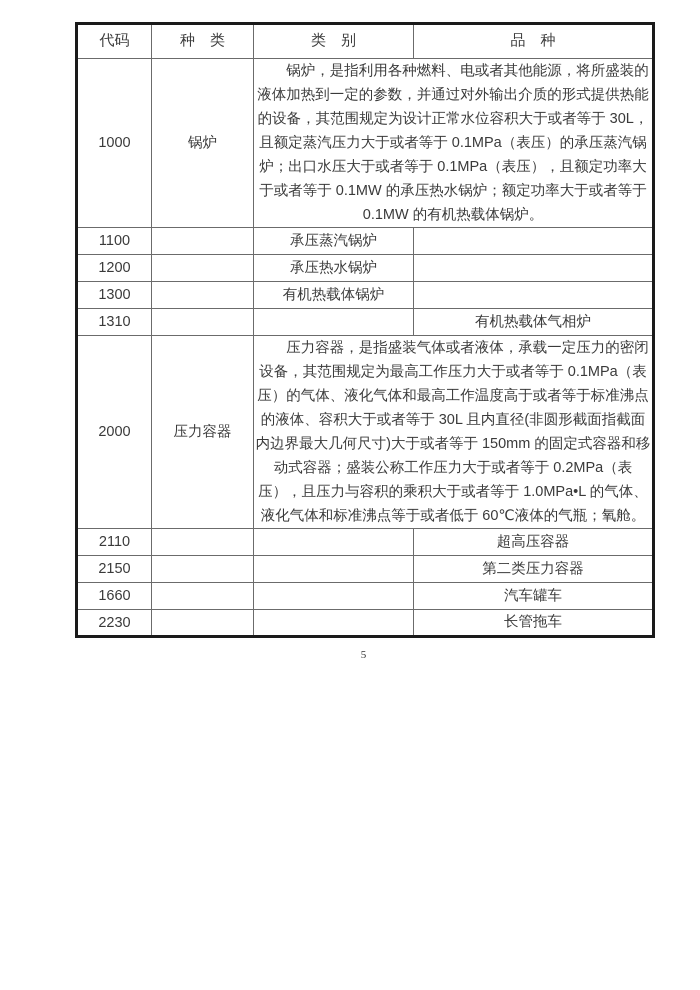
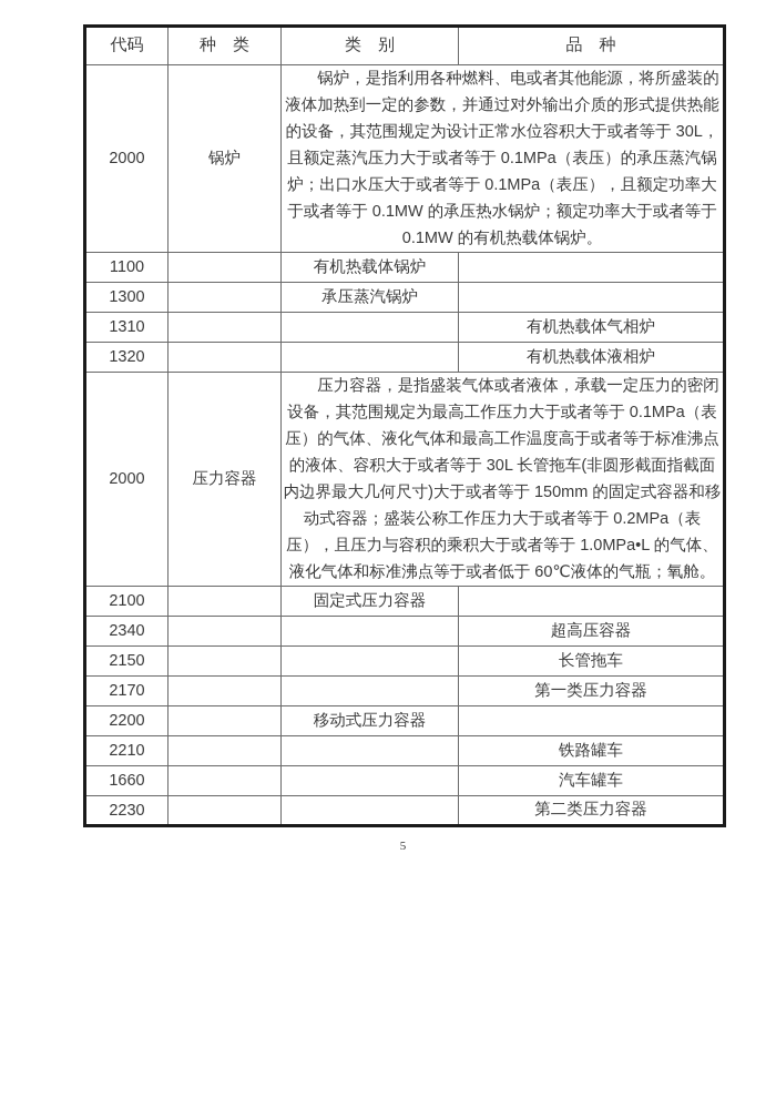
  代码	种 类	类 别	品 种
- 1000	锅炉	锅炉，是指利用各种燃料、电或者其他能源，将所盛装的液体加热到一定的参数，并通过对外输出介质的形式提供热能的设备，其范围规定为设计正常水位容积大于或者等于 30L，且额定蒸汽压力大于或者等于 0.1MPa（表压）的承压蒸汽锅炉；出口水压大于或者等于 0.1MPa（表压），且额定功率大于或者等于 0.1MW 的承压热水锅炉；额定功率大于或者等于 0.1MW 的有机热载体锅炉。
+ 2000	锅炉	锅炉，是指利用各种燃料、电或者其他能源，将所盛装的液体加热到一定的参数，并通过对外输出介质的形式提供热能的设备，其范围规定为设计正常水位容积大于或者等于 30L，且额定蒸汽压力大于或者等于 0.1MPa（表压）的承压蒸汽锅炉；出口水压大于或者等于 0.1MPa（表压），且额定功率大于或者等于 0.1MW 的承压热水锅炉；额定功率大于或者等于 0.1MW 的有机热载体锅炉。
- 1100		承压蒸汽锅炉
+ 1100		有机热载体锅炉
- 1200		承压热水锅炉
- 1300		有机热载体锅炉
+ 1300		承压蒸汽锅炉
  1310			有机热载体气相炉
+ 1320			有机热载体液相炉
- 2000	压力容器	压力容器，是指盛装气体或者液体，承载一定压力的密闭设备，其范围规定为最高工作压力大于或者等于 0.1MPa（表压）的气体、液化气体和最高工作温度高于或者等于标准沸点的液体、容积大于或者等于 30L 且内直径(非圆形截面指截面内边界最大几何尺寸)大于或者等于 150mm 的固定式容器和移动式容器；盛装公称工作压力大于或者等于 0.2MPa（表压），且压力与容积的乘积大于或者等于 1.0MPa•L 的气体、液化气体和标准沸点等于或者低于 60℃液体的气瓶；氧舱。
+ 2000	压力容器	压力容器，是指盛装气体或者液体，承载一定压力的密闭设备，其范围规定为最高工作压力大于或者等于 0.1MPa（表压）的气体、液化气体和最高工作温度高于或者等于标准沸点的液体、容积大于或者等于 30L 长管拖车(非圆形截面指截面内边界最大几何尺寸)大于或者等于 150mm 的固定式容器和移动式容器；盛装公称工作压力大于或者等于 0.2MPa（表压），且压力与容积的乘积大于或者等于 1.0MPa•L 的气体、液化气体和标准沸点等于或者低于 60℃液体的气瓶；氧舱。
+ 2100		固定式压力容器
- 2110			超高压容器
+ 2340			超高压容器
- 2150			第二类压力容器
+ 2150			长管拖车
+ 2170			第一类压力容器
+ 2200		移动式压力容器
+ 2210			铁路罐车
  1660			汽车罐车
- 2230			长管拖车
+ 2230			第二类压力容器
  5
